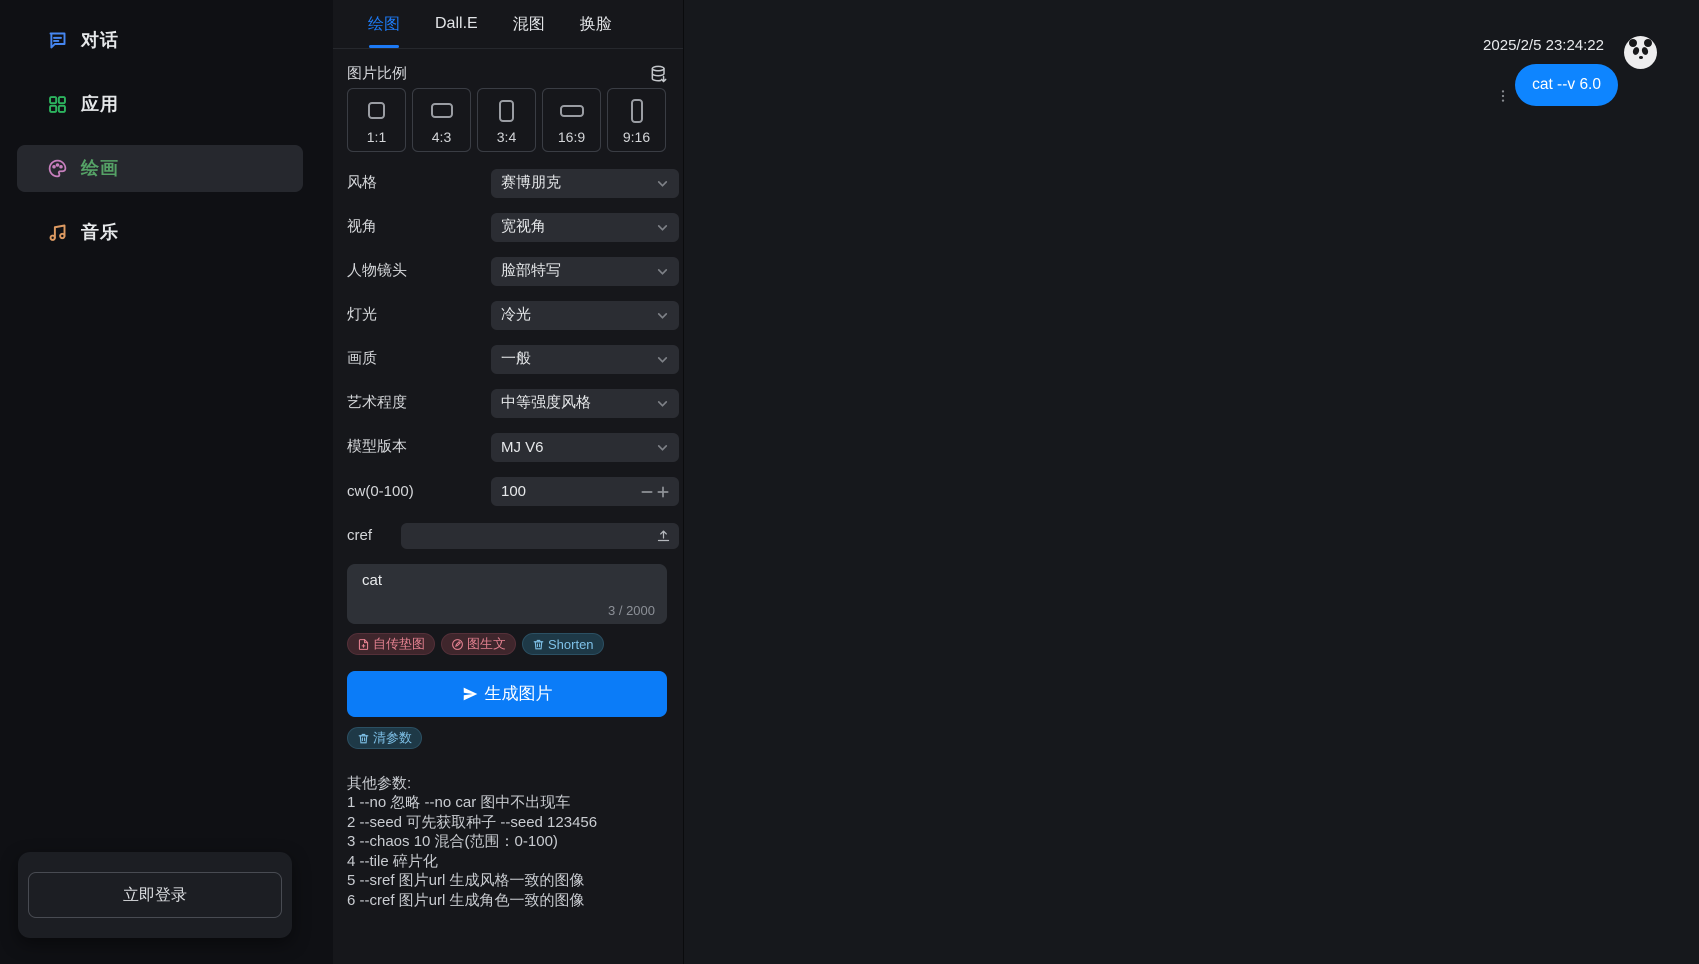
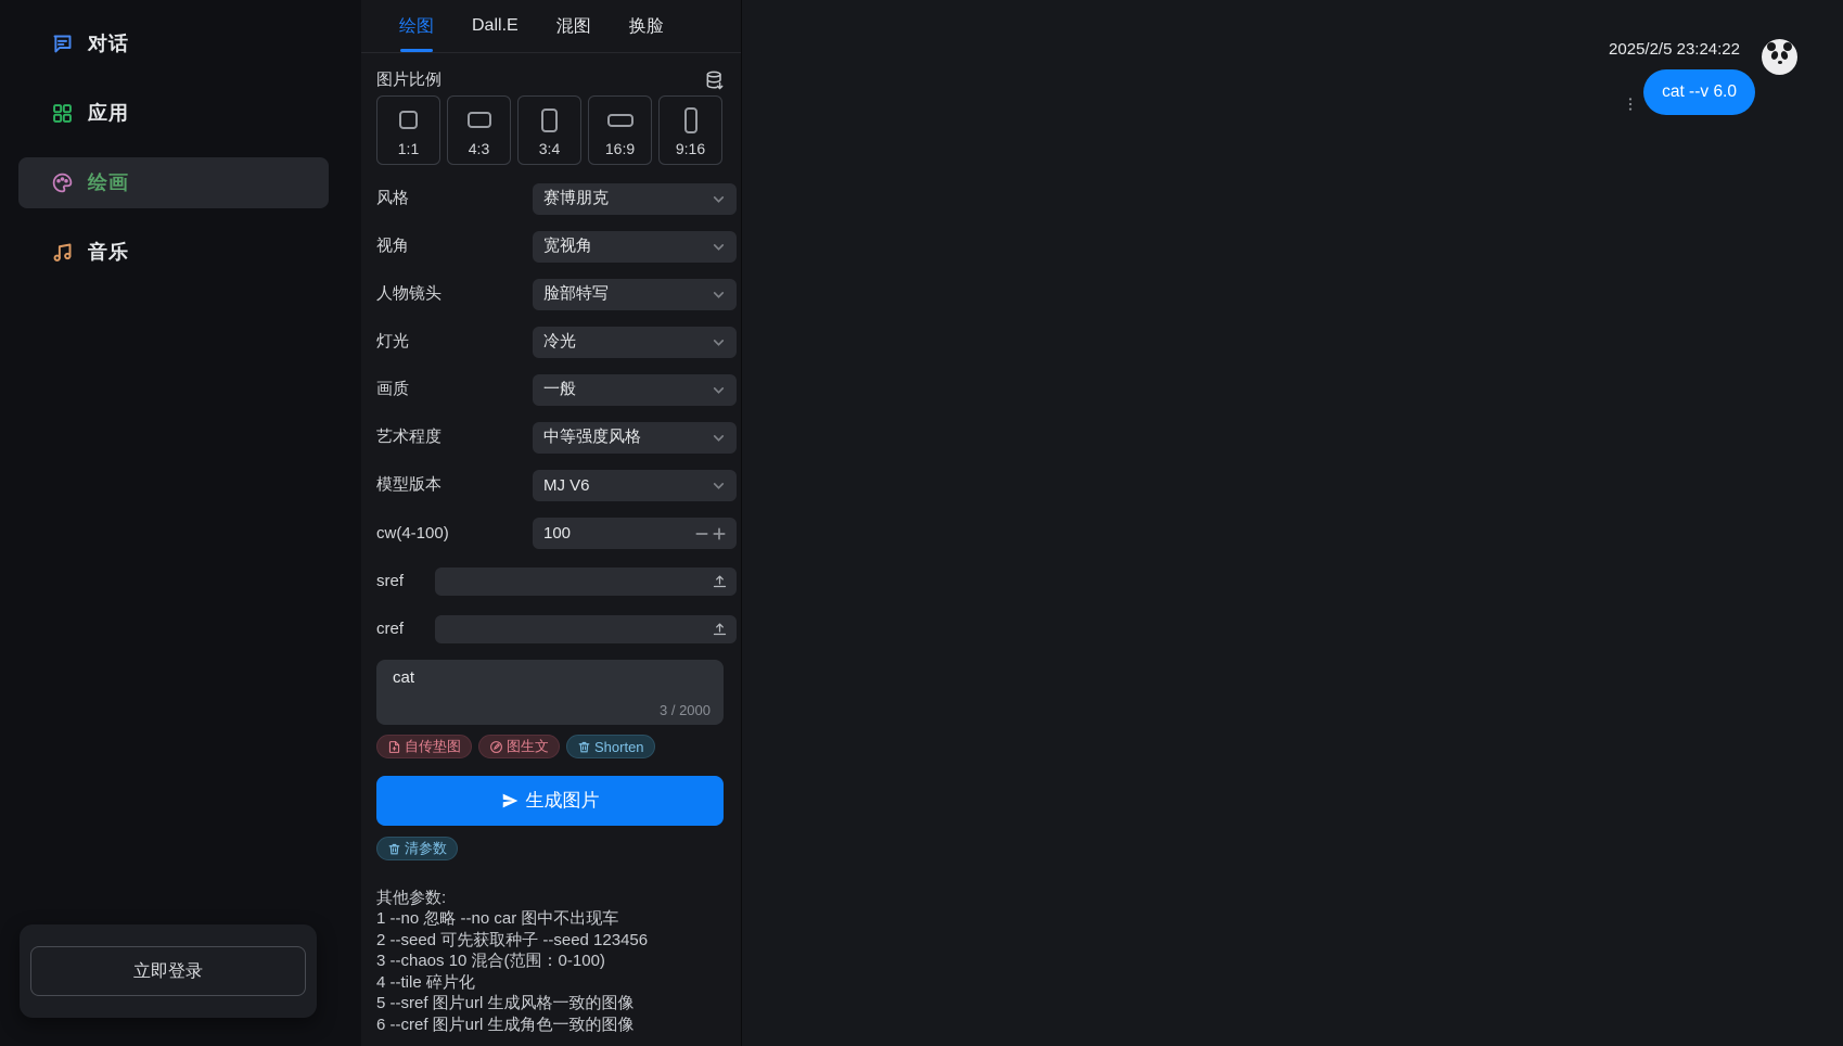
  对话
  应用
  绘画
  音乐
  立即登录
  绘图
  Dall.E
  混图
  换脸
  图片比例
  1:1
  4:3
  3:4
  16:9
  9:16
  风格
  赛博朋克
  视角
  宽视角
  人物镜头
  脸部特写
  灯光
  冷光
  画质
  一般
  艺术程度
  中等强度风格
  模型版本
  MJ V6
- cw(0-100)
+ cw(4-100)
  100
+ sref
  cref
  cat
  3 / 2000
  自传垫图
  图生文
  Shorten
  生成图片
  清参数
  其他参数:
  1 --no 忽略 --no car 图中不出现车
  2 --seed 可先获取种子 --seed 123456
  3 --chaos 10 混合(范围：0-100)
  4 --tile 碎片化
  5 --sref 图片url 生成风格一致的图像
  6 --cref 图片url 生成角色一致的图像
  2025/2/5 23:24:22
  cat --v 6.0
